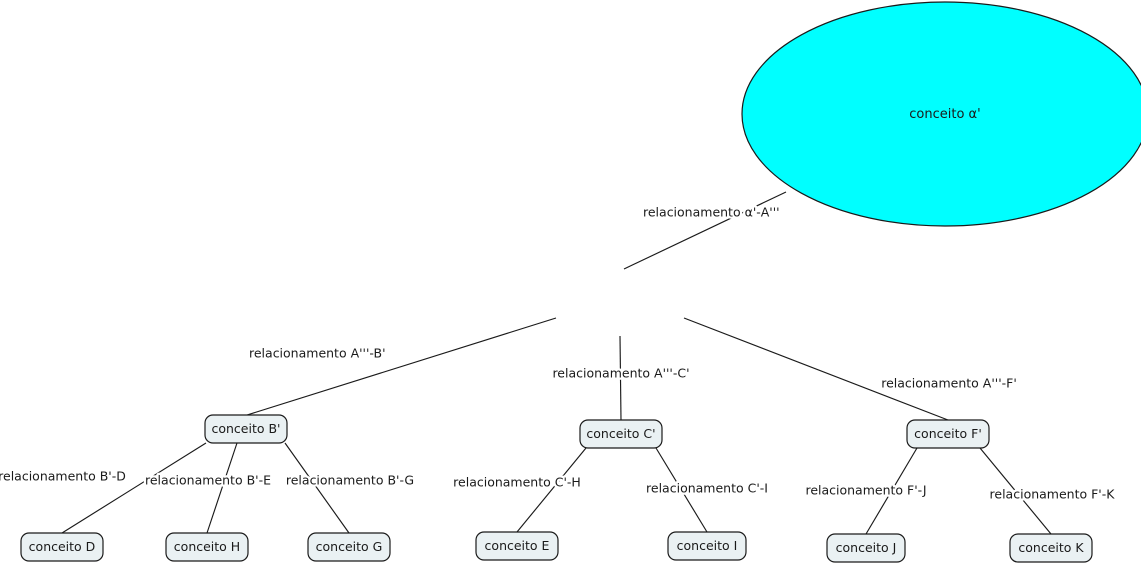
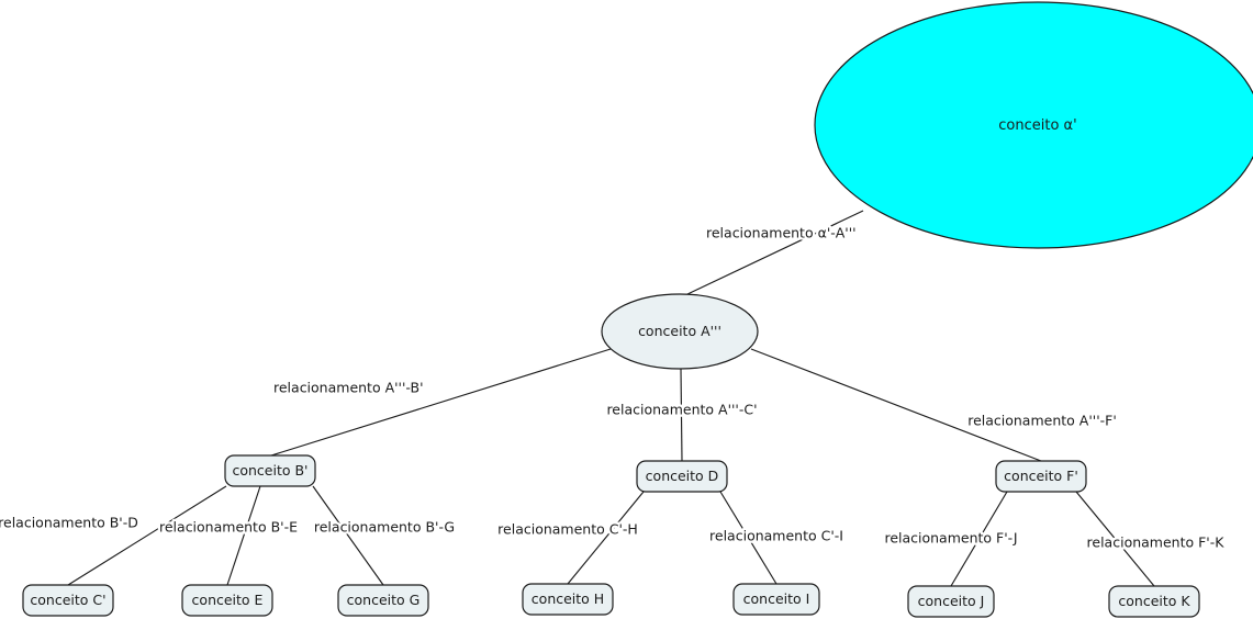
  conceito α'
+ conceito A'''
  conceito B'
- conceito C'
+ conceito D
  conceito F'
- conceito D
+ conceito C'
- conceito H
+ conceito E
  conceito G
- conceito E
+ conceito H
  conceito I
  conceito J
  conceito K
  relacionamento α'-A'''
  relacionamento A'''-B'
  relacionamento A'''-C'
  relacionamento A'''-F'
  relacionamento B'-D
  relacionamento B'-E
  relacionamento B'-G
  relacionamento C'-H
  relacionamento C'-I
  relacionamento F'-J
  relacionamento F'-K
